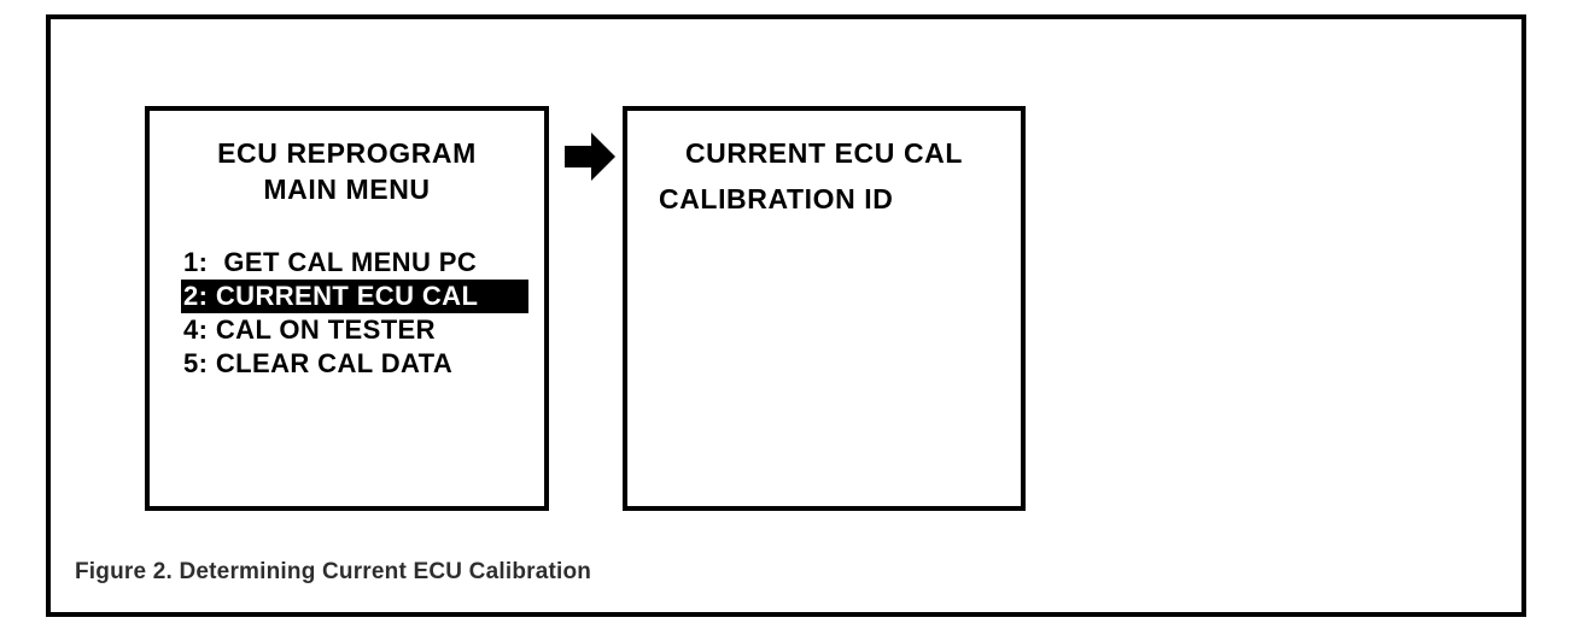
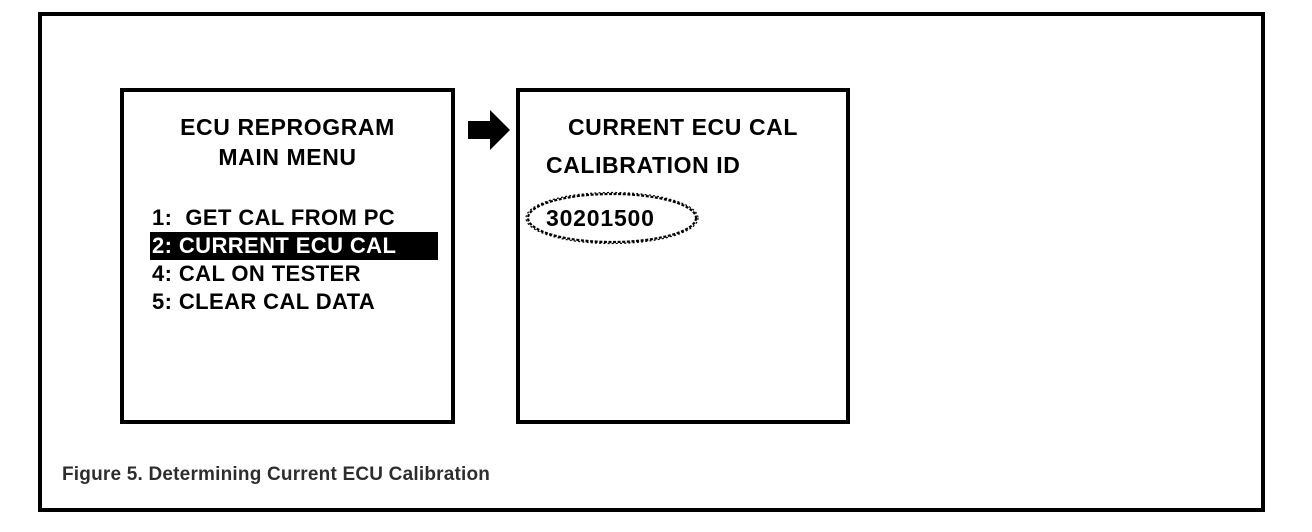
  ECU REPROGRAM
  MAIN MENU
- 1: GET CAL MENU PC
+ 1: GET CAL FROM PC
  2: CURRENT ECU CAL
  4: CAL ON TESTER
  5: CLEAR CAL DATA
  CURRENT ECU CAL
  CALIBRATION ID
+ 30201500
- Figure 2. Determining Current ECU Calibration
+ Figure 5. Determining Current ECU Calibration
